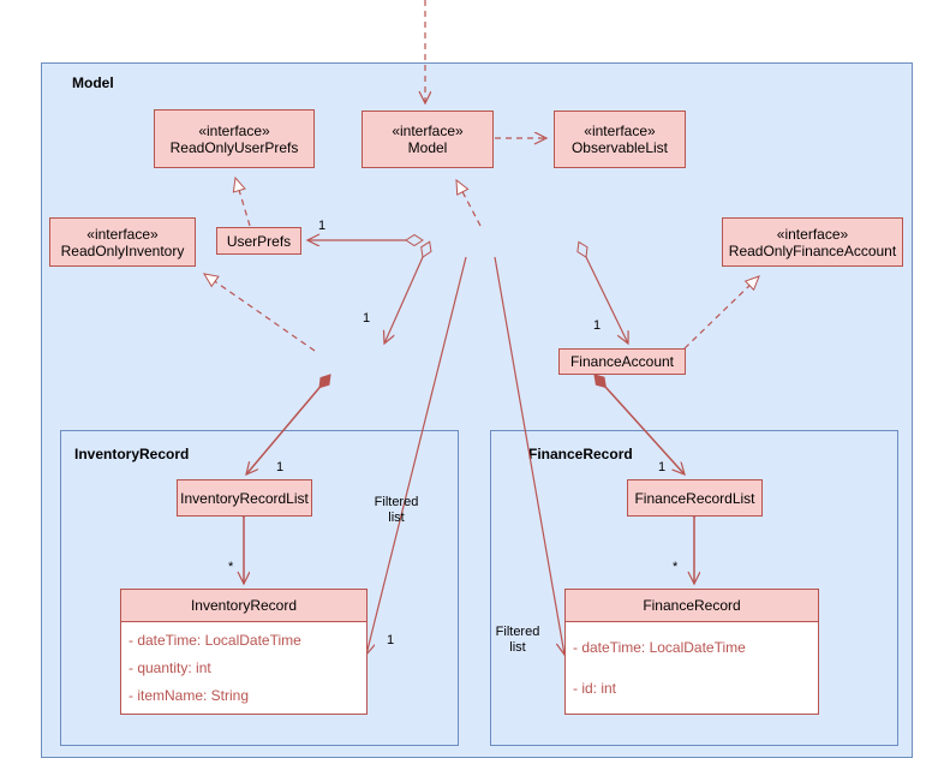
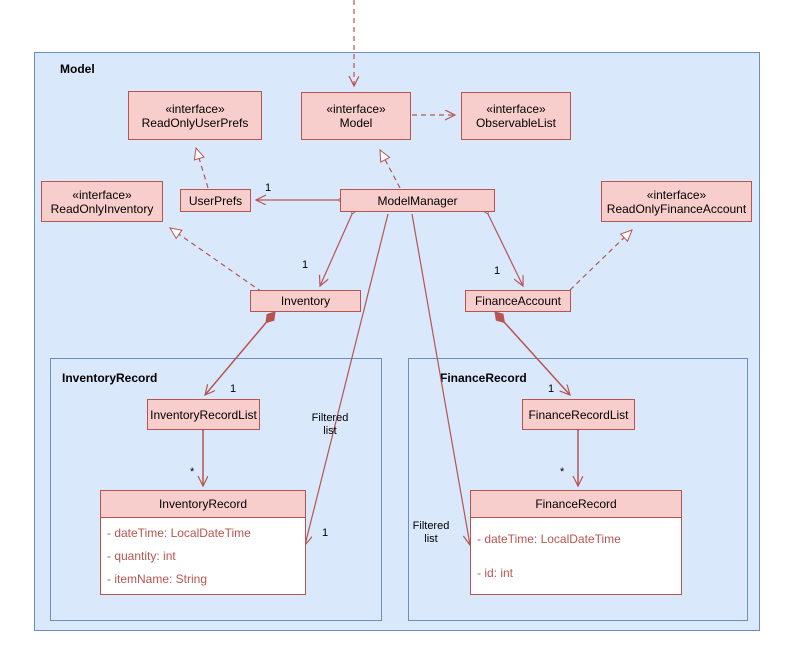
  Model
  InventoryRecord
  FinanceRecord
  «interface»
  ReadOnlyUserPrefs
  «interface»
  Model
  «interface»
  ObservableList
  «interface»
  ReadOnlyInventory
  «interface»
  ReadOnlyFinanceAccount
  UserPrefs
+ ModelManager
+ Inventory
  FinanceAccount
  InventoryRecordList
  FinanceRecordList
  InventoryRecord
  - dateTime: LocalDateTime
  - quantity: int
  - itemName: String
  FinanceRecord
  - dateTime: LocalDateTime
  - id: int
  1
  1
  1
  1
  1
  *
  *
  Filtered
  list
  1
  Filtered
  list
